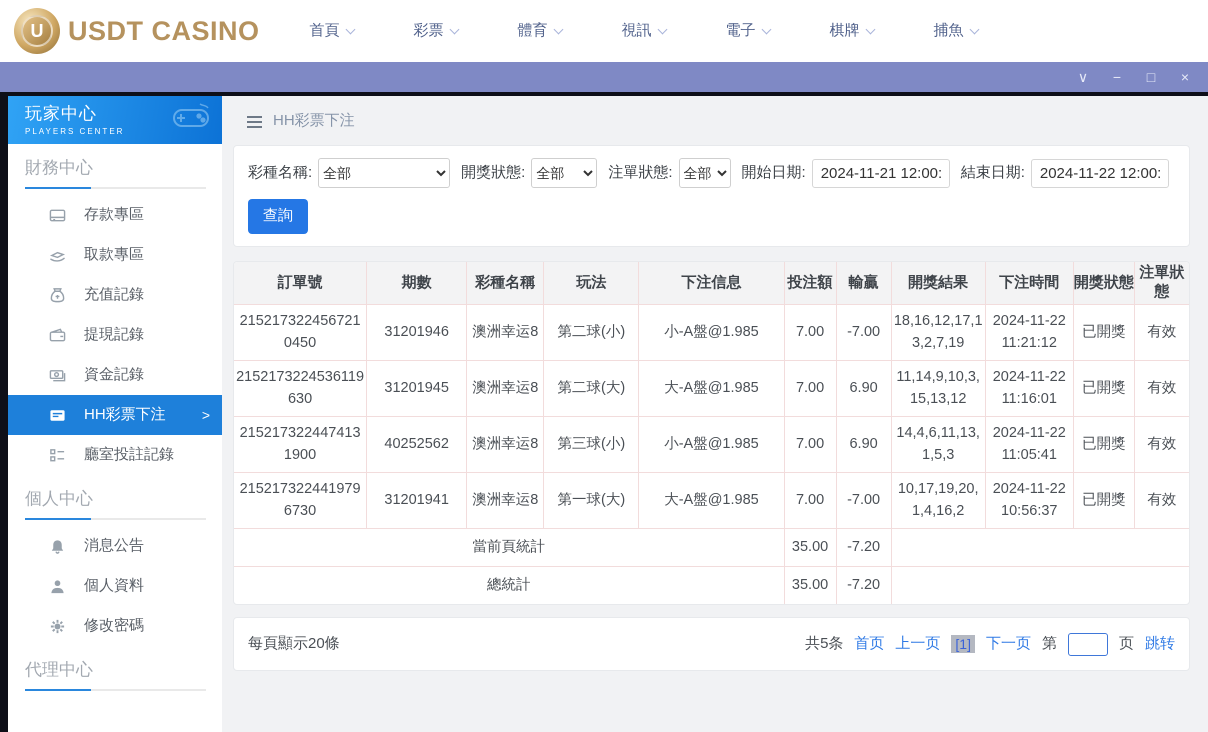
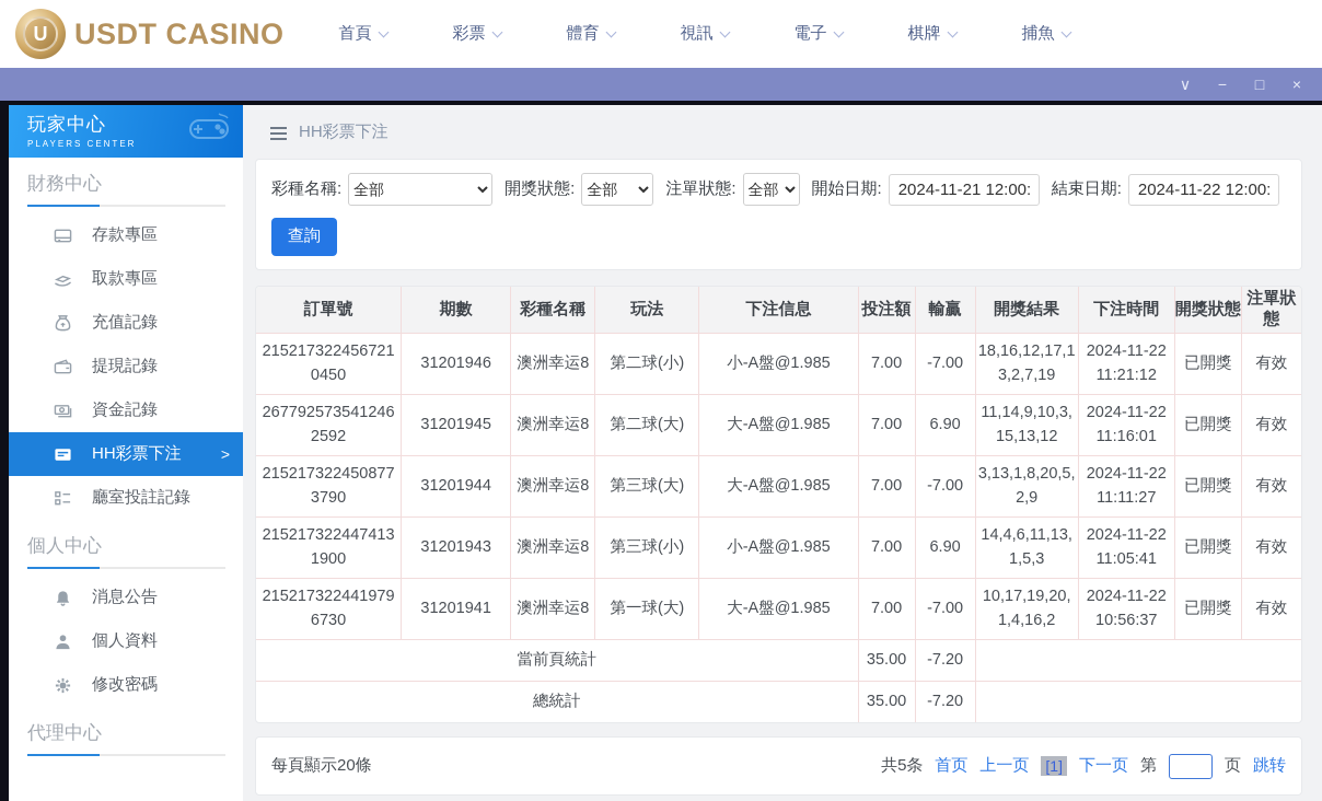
  U
  USDT CASINO
  首頁
  彩票
  體育
  視訊
  電子
  棋牌
  捕魚
  ∨
  −
  □
  ×
  玩家中心
  PLAYERS CENTER
  財務中心
  存款專區
  取款專區
  充值記錄
  提現記錄
  資金記錄
  HH彩票下注
  >
  廳室投註記錄
  個人中心
  消息公告
  個人資料
  修改密碼
  代理中心
  HH彩票下注
  彩種名稱:
  全部
  開獎狀態:
  全部
  注單狀態:
  全部
  開始日期:
  2024-11-21 12:00:
  結束日期:
  2024-11-22 12:00:
  查詢
  訂單號	期數	彩種名稱	玩法	下注信息	投注額	輸贏	開獎結果	下注時間	開獎狀態	注單狀態
  2152173224567210450	31201946	澳洲幸运8	第二球(小)	小-A盤@1.985	7.00	-7.00	18,16,12,17,13,2,7,19	2024-11-22 11:21:12	已開獎	有效
- 2152173224536119630	31201945	澳洲幸运8	第二球(大)	大-A盤@1.985	7.00	6.90	11,14,9,10,3,15,13,12	2024-11-22 11:16:01	已開獎	有效
+ 2677925735412462592	31201945	澳洲幸运8	第二球(大)	大-A盤@1.985	7.00	6.90	11,14,9,10,3,15,13,12	2024-11-22 11:16:01	已開獎	有效
+ 2152173224508773790	31201944	澳洲幸运8	第三球(大)	大-A盤@1.985	7.00	-7.00	3,13,1,8,20,5,2,9	2024-11-22 11:11:27	已開獎	有效
- 2152173224474131900	40252562	澳洲幸运8	第三球(小)	小-A盤@1.985	7.00	6.90	14,4,6,11,13,1,5,3	2024-11-22 11:05:41	已開獎	有效
+ 2152173224474131900	31201943	澳洲幸运8	第三球(小)	小-A盤@1.985	7.00	6.90	14,4,6,11,13,1,5,3	2024-11-22 11:05:41	已開獎	有效
  2152173224419796730	31201941	澳洲幸运8	第一球(大)	大-A盤@1.985	7.00	-7.00	10,17,19,20,1,4,16,2	2024-11-22 10:56:37	已開獎	有效
  當前頁統計	35.00	-7.20
  總統計	35.00	-7.20
  每頁顯示20條
  共5条
  首页
  上一页
  [1]
  下一页
  第
  页
  跳转
